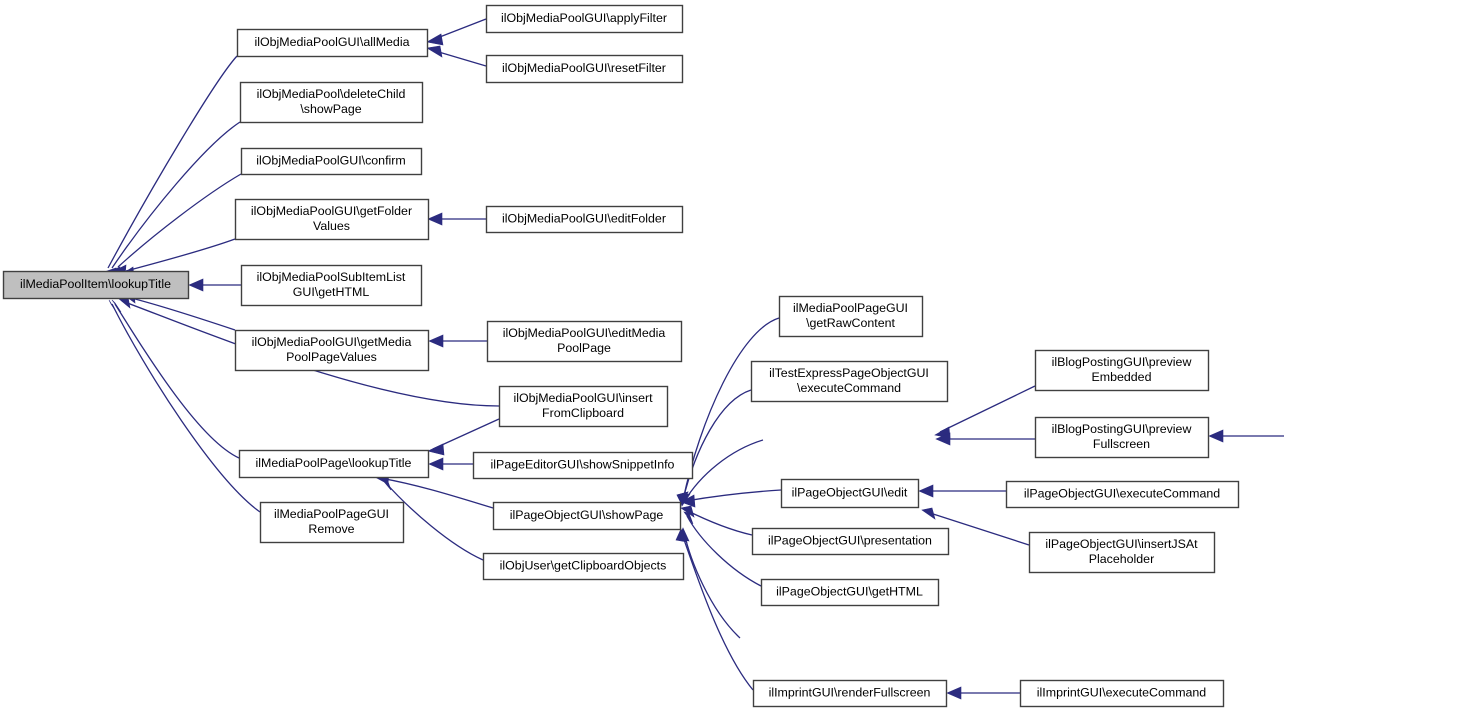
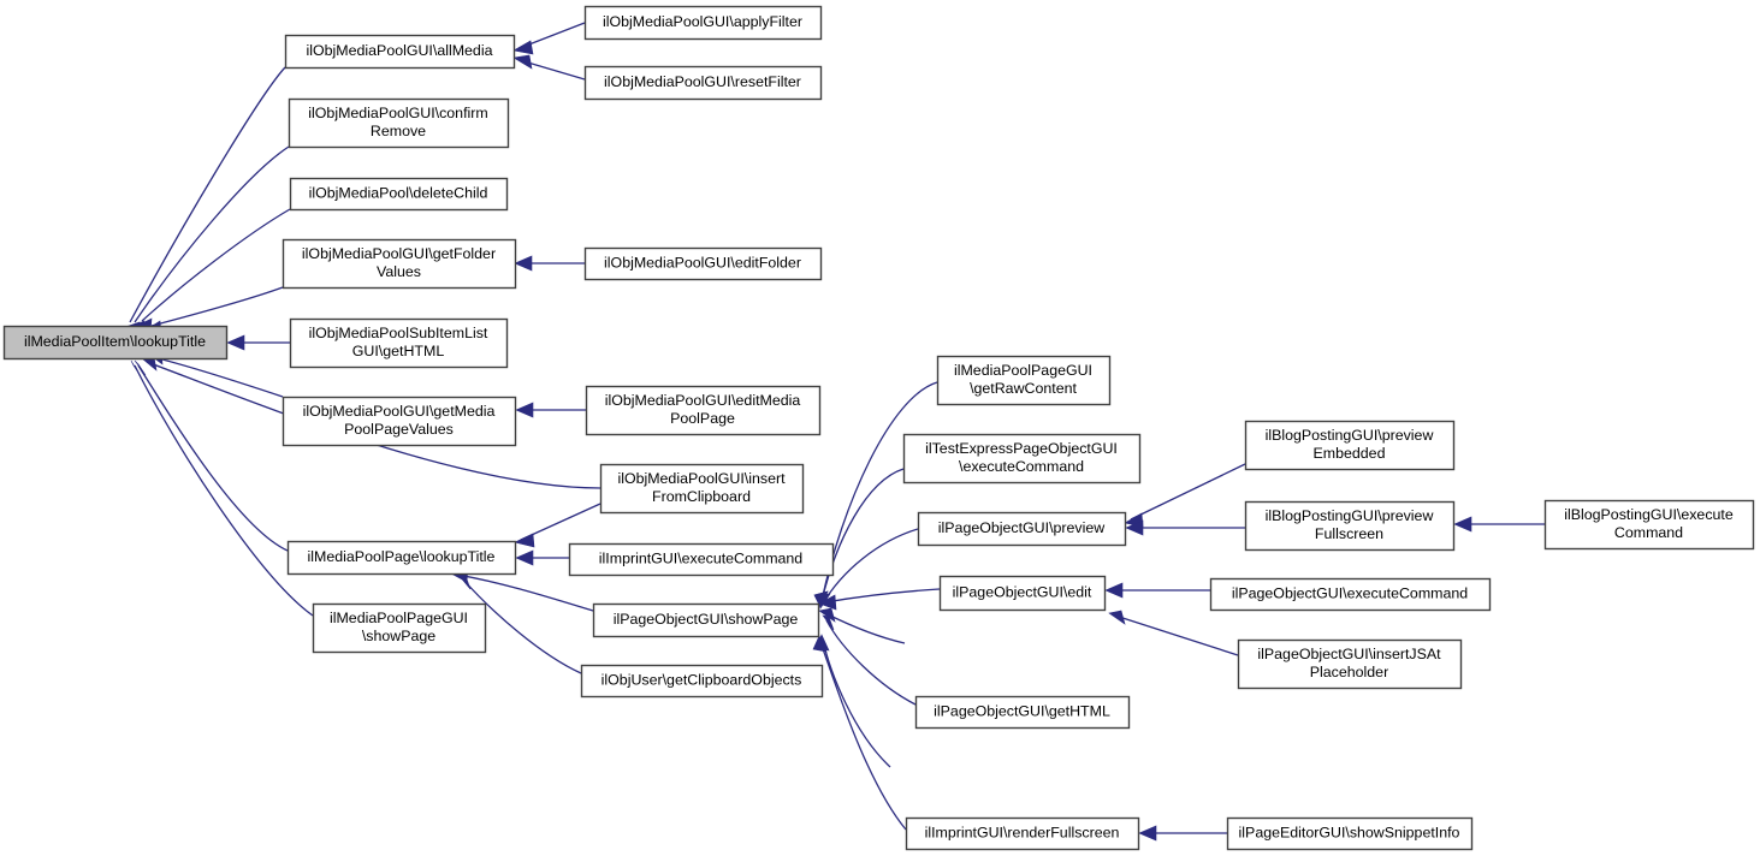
  ilMediaPoolItem\lookupTitle
  ilObjMediaPoolGUI\allMedia
  ilObjMediaPoolGUI\applyFilter
  ilObjMediaPoolGUI\resetFilter
- ilObjMediaPool\deleteChild
+ ilObjMediaPoolGUI\confirm
- \showPage
+ Remove
- ilObjMediaPoolGUI\confirm
+ ilObjMediaPool\deleteChild
  ilObjMediaPoolGUI\getFolder
  Values
  ilObjMediaPoolGUI\editFolder
  ilObjMediaPoolSubItemList
  GUI\getHTML
  ilObjMediaPoolGUI\getMedia
  PoolPageValues
  ilObjMediaPoolGUI\editMedia
  PoolPage
  ilObjMediaPoolGUI\insert
  FromClipboard
  ilMediaPoolPage\lookupTitle
- ilPageEditorGUI\showSnippetInfo
+ ilImprintGUI\executeCommand
  ilMediaPoolPageGUI
- Remove
+ \showPage
  ilPageObjectGUI\showPage
  ilObjUser\getClipboardObjects
  ilMediaPoolPageGUI
  \getRawContent
  ilTestExpressPageObjectGUI
  \executeCommand
+ ilPageObjectGUI\preview
  ilBlogPostingGUI\preview
  Embedded
  ilBlogPostingGUI\preview
  Fullscreen
+ ilBlogPostingGUI\execute
+ Command
  ilPageObjectGUI\edit
  ilPageObjectGUI\executeCommand
  ilPageObjectGUI\insertJSAt
  Placeholder
- ilPageObjectGUI\presentation
  ilPageObjectGUI\getHTML
  ilImprintGUI\renderFullscreen
- ilImprintGUI\executeCommand
+ ilPageEditorGUI\showSnippetInfo
